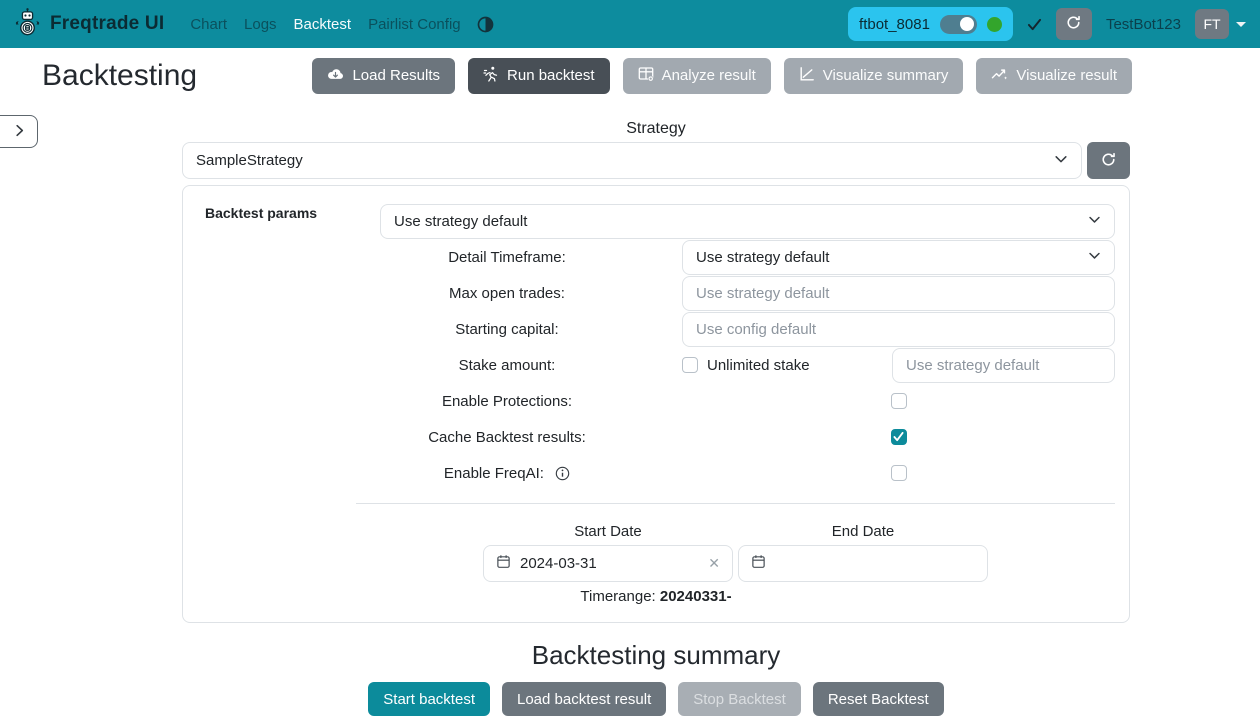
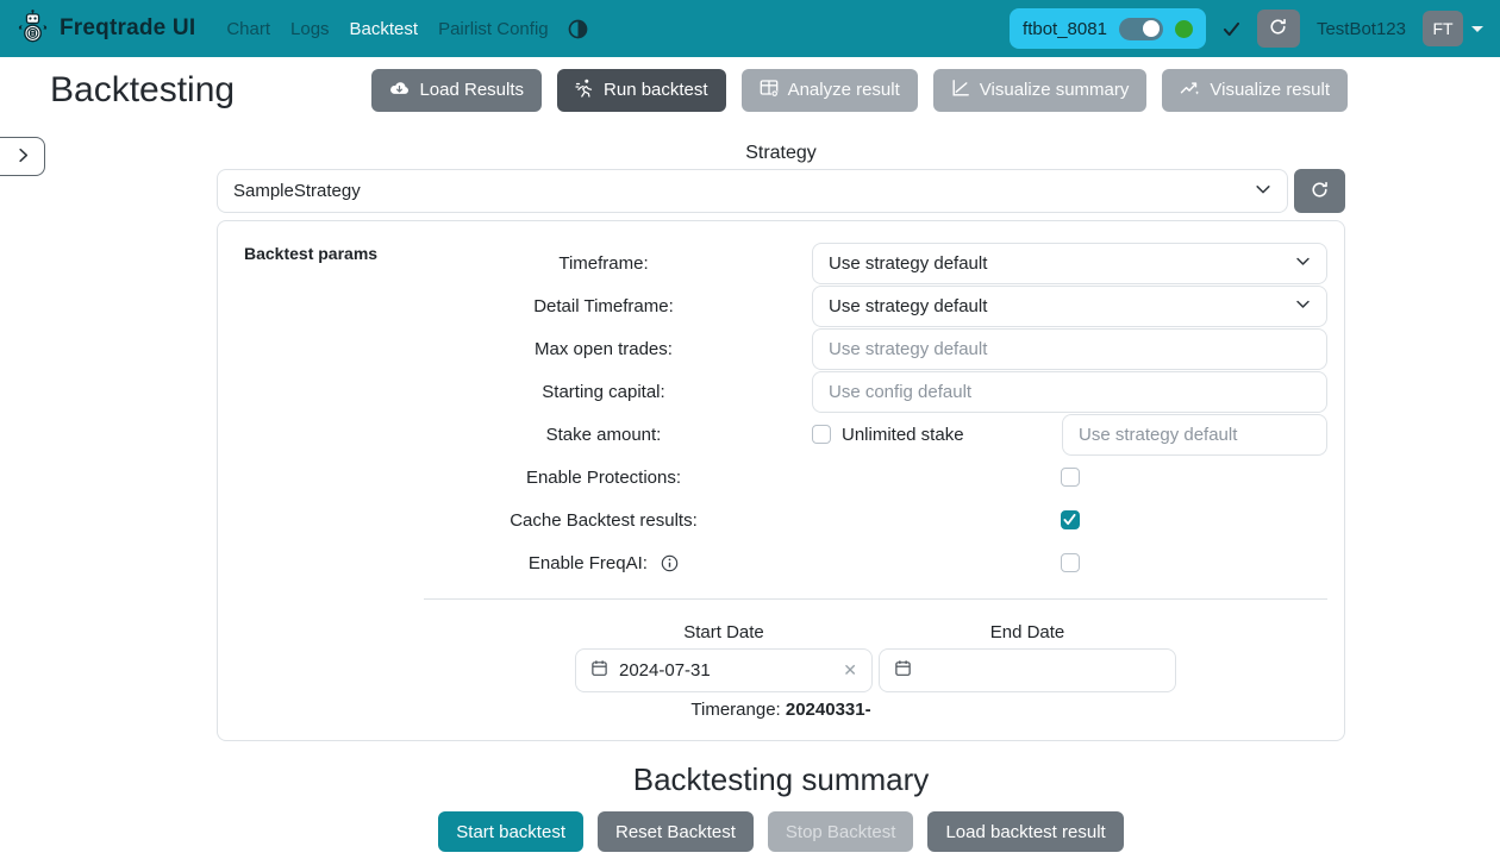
  Freqtrade UI
  Chart
  Logs
  Backtest
  Pairlist Config
  ftbot_8081
  TestBot123
  FT
  Backtesting
  Load Results
  Run backtest
  Analyze result
  Visualize summary
  Visualize result
  Strategy
  SampleStrategy
  Backtest params
+ Timeframe:
  Use strategy default
  Detail Timeframe:
  Use strategy default
  Max open trades:
  Use strategy default
  Starting capital:
  Use config default
  Stake amount:
  Unlimited stake
  Use strategy default
  Enable Protections:
  Cache Backtest results:
  Enable FreqAI:
  Start Date
- 2024-03-31
+ 2024-07-31
  ✕
  End Date
  Timerange: 20240331-
  Backtesting summary
  Start backtest
- Load backtest result
+ Reset Backtest
  Stop Backtest
- Reset Backtest
+ Load backtest result
